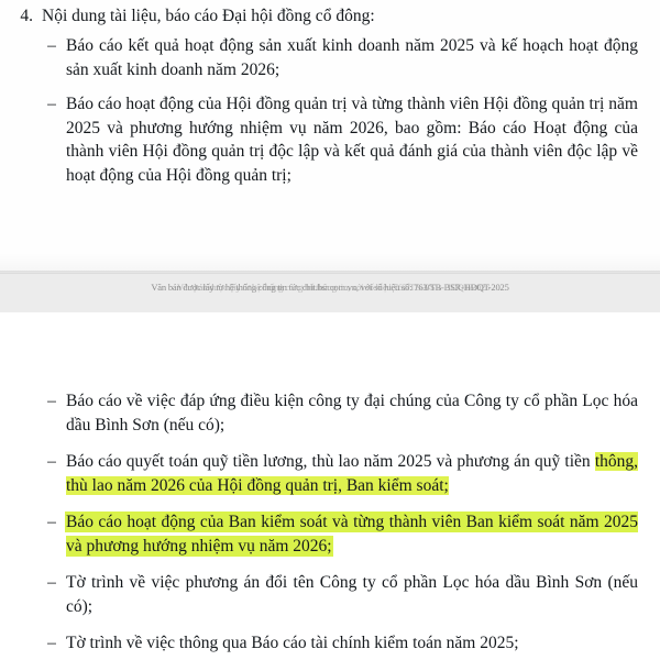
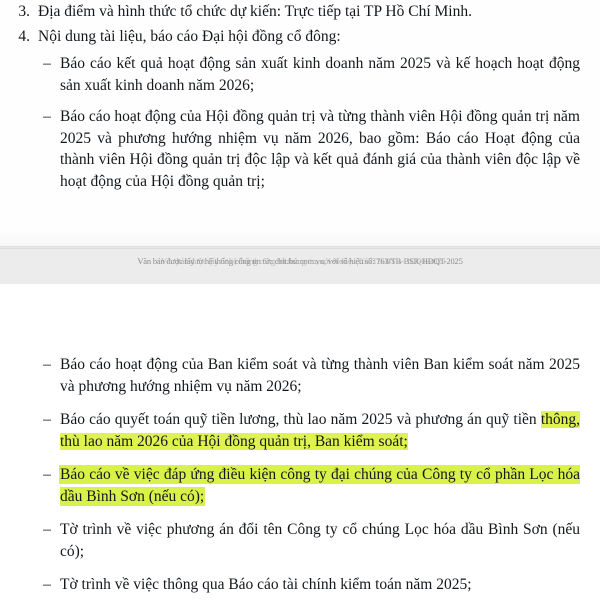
+ 3.
+ Địa điểm và hình thức tổ chức dự kiến: Trực tiếp tại TP Hồ Chí Minh.
  4.
  Nội dung tài liệu, báo cáo Đại hội đồng cổ đông:
  –
  Báo cáo kết quả hoạt động sản xuất kinh doanh năm 2025 và kế hoạch hoạt động sản xuất kinh doanh năm 2026;
  –
  Báo cáo hoạt động của Hội đồng quản trị và từng thành viên Hội đồng quản trị năm 2025 và phương hướng nhiệm vụ năm 2026, bao gồm: Báo cáo Hoạt động của thành viên Hội đồng quản trị độc lập và kết quả đánh giá của thành viên độc lập về hoạt động của Hội đồng quản trị;
  Văn bản được lấy từ hệ thống công bố thông tin, với số hiệu 763/TB-BSR-HĐQT/2025
  Văn bản được lấy từ hệ thống cổng tin tức cbtt.bsr.com.vn, với số hiệu số: 763/TB-BSR-HĐQT-2025
  –
- Báo cáo về việc đáp ứng điều kiện công ty đại chúng của Công ty cổ phần Lọc hóa dầu Bình Sơn (nếu có);
+ Báo cáo hoạt động của Ban kiểm soát và từng thành viên Ban kiểm soát năm 2025 và phương hướng nhiệm vụ năm 2026;
  –
  Báo cáo quyết toán quỹ tiền lương, thù lao năm 2025 và phương án quỹ tiền thông, thù lao năm 2026 của Hội đồng quản trị, Ban kiểm soát;
  –
- Báo cáo hoạt động của Ban kiểm soát và từng thành viên Ban kiểm soát năm 2025 và phương hướng nhiệm vụ năm 2026;
+ Báo cáo về việc đáp ứng điều kiện công ty đại chúng của Công ty cổ phần Lọc hóa dầu Bình Sơn (nếu có);
  –
- Tờ trình về việc phương án đổi tên Công ty cổ phần Lọc hóa dầu Bình Sơn (nếu có);
+ Tờ trình về việc phương án đổi tên Công ty cổ chúng Lọc hóa dầu Bình Sơn (nếu có);
  –
  Tờ trình về việc thông qua Báo cáo tài chính kiểm toán năm 2025;
